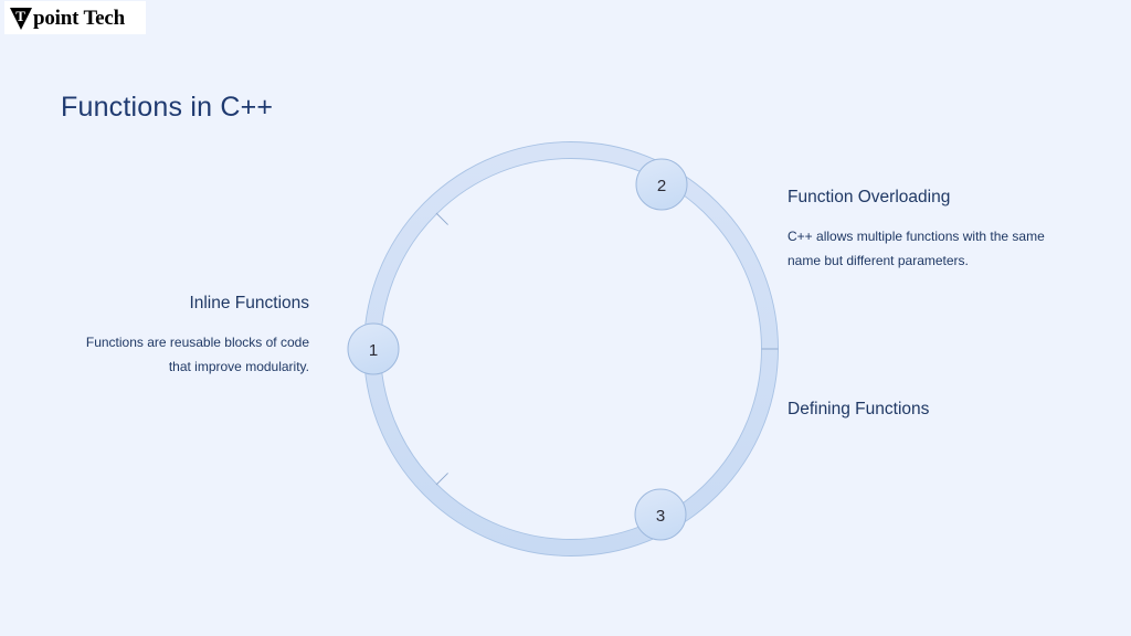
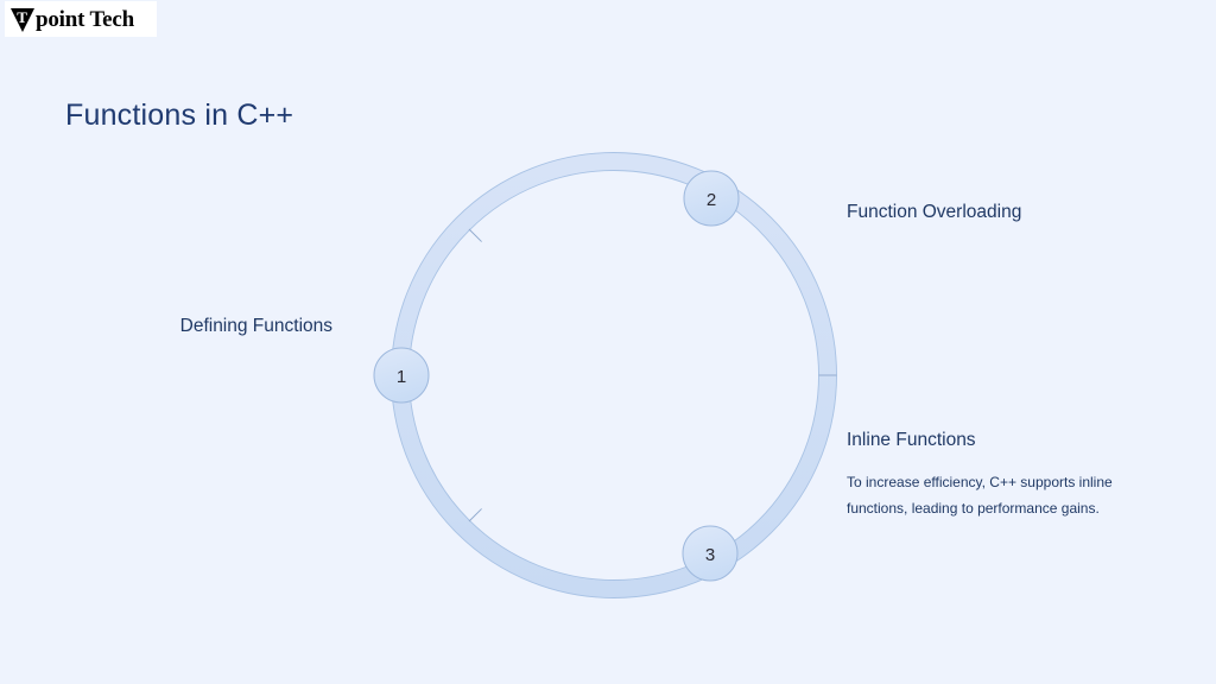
  T
  point Tech
  Functions in C++
  1
  2
  3
- Inline Functions
+ Defining Functions
- Functions are reusable blocks of code that improve modularity.
  Function Overloading
- C++ allows multiple functions with the same name but different parameters.
- Defining Functions
+ Inline Functions
+ To increase efficiency, C++ supports inline functions, leading to performance gains.
